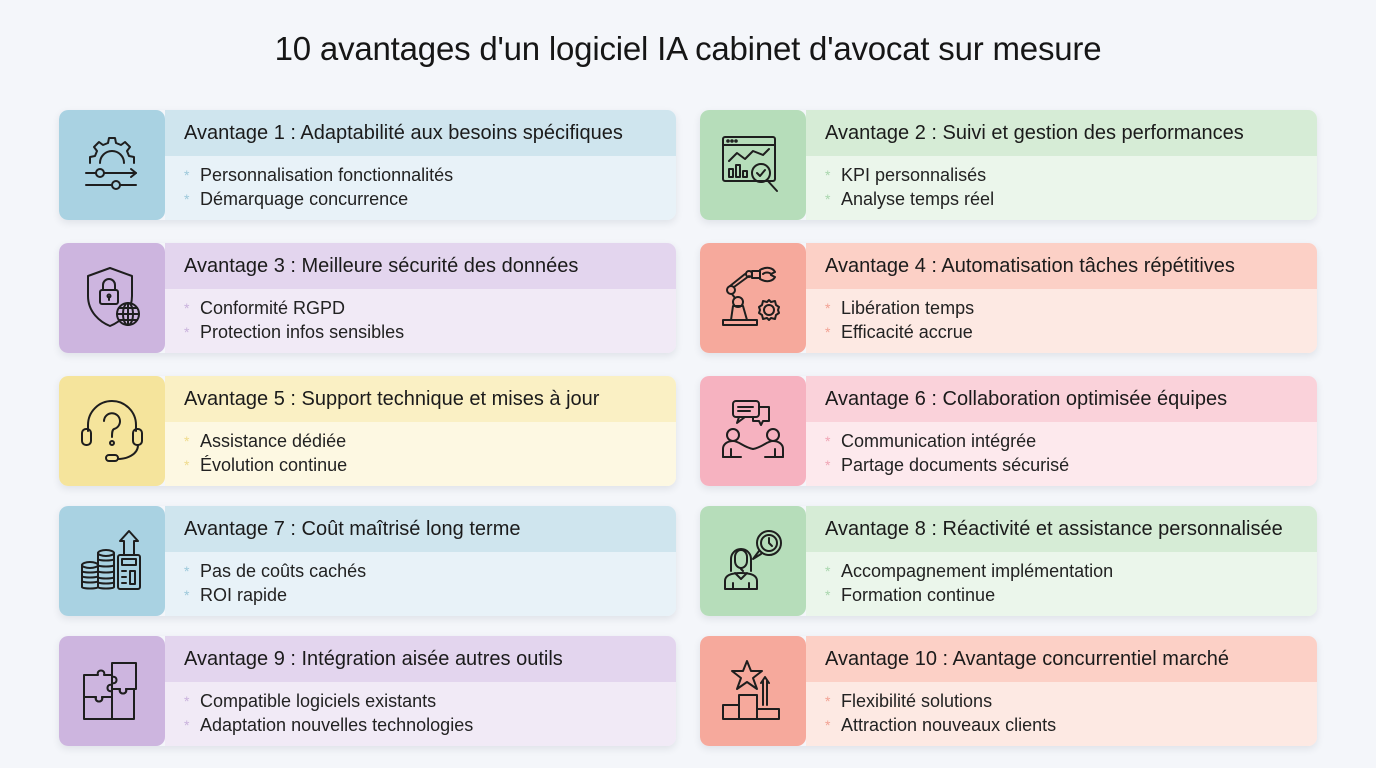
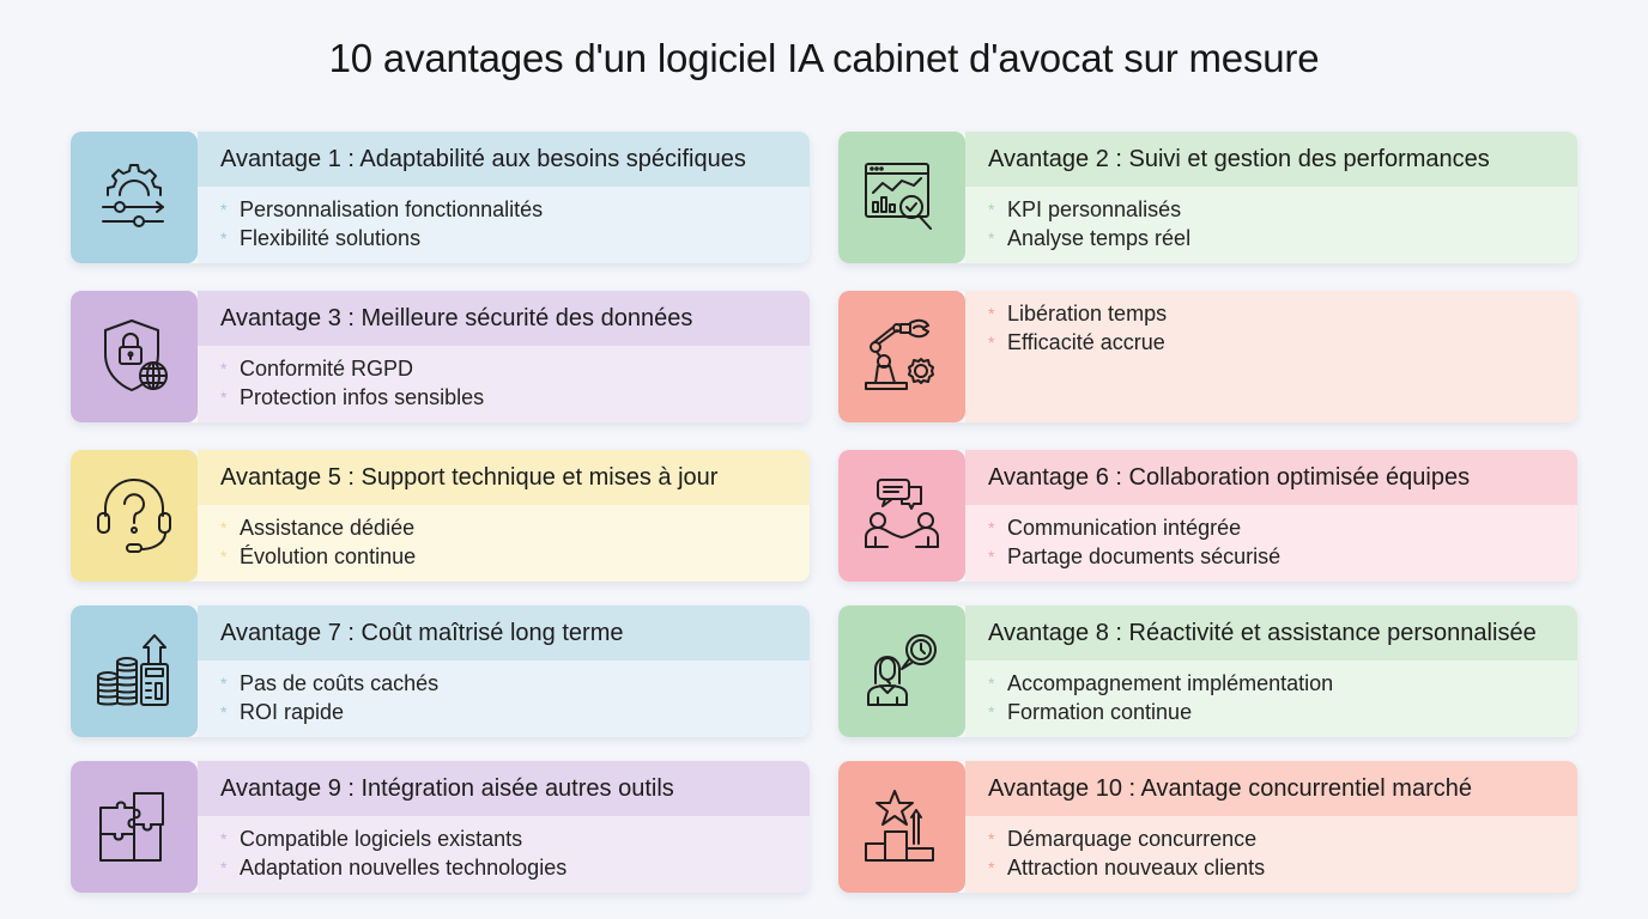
  10 avantages d'un logiciel IA cabinet d'avocat sur mesure
  Avantage 1 : Adaptabilité aux besoins spécifiques
  *
  Personnalisation fonctionnalités
  *
- Démarquage concurrence
+ Flexibilité solutions
  Avantage 2 : Suivi et gestion des performances
  *
  KPI personnalisés
  *
  Analyse temps réel
  Avantage 3 : Meilleure sécurité des données
  *
  Conformité RGPD
  *
  Protection infos sensibles
- Avantage 4 : Automatisation tâches répétitives
  *
  Libération temps
  *
  Efficacité accrue
  Avantage 5 : Support technique et mises à jour
  *
  Assistance dédiée
  *
  Évolution continue
  Avantage 6 : Collaboration optimisée équipes
  *
  Communication intégrée
  *
  Partage documents sécurisé
  Avantage 7 : Coût maîtrisé long terme
  *
  Pas de coûts cachés
  *
  ROI rapide
  Avantage 8 : Réactivité et assistance personnalisée
  *
  Accompagnement implémentation
  *
  Formation continue
  Avantage 9 : Intégration aisée autres outils
  *
  Compatible logiciels existants
  *
  Adaptation nouvelles technologies
  Avantage 10 : Avantage concurrentiel marché
  *
- Flexibilité solutions
+ Démarquage concurrence
  *
  Attraction nouveaux clients
